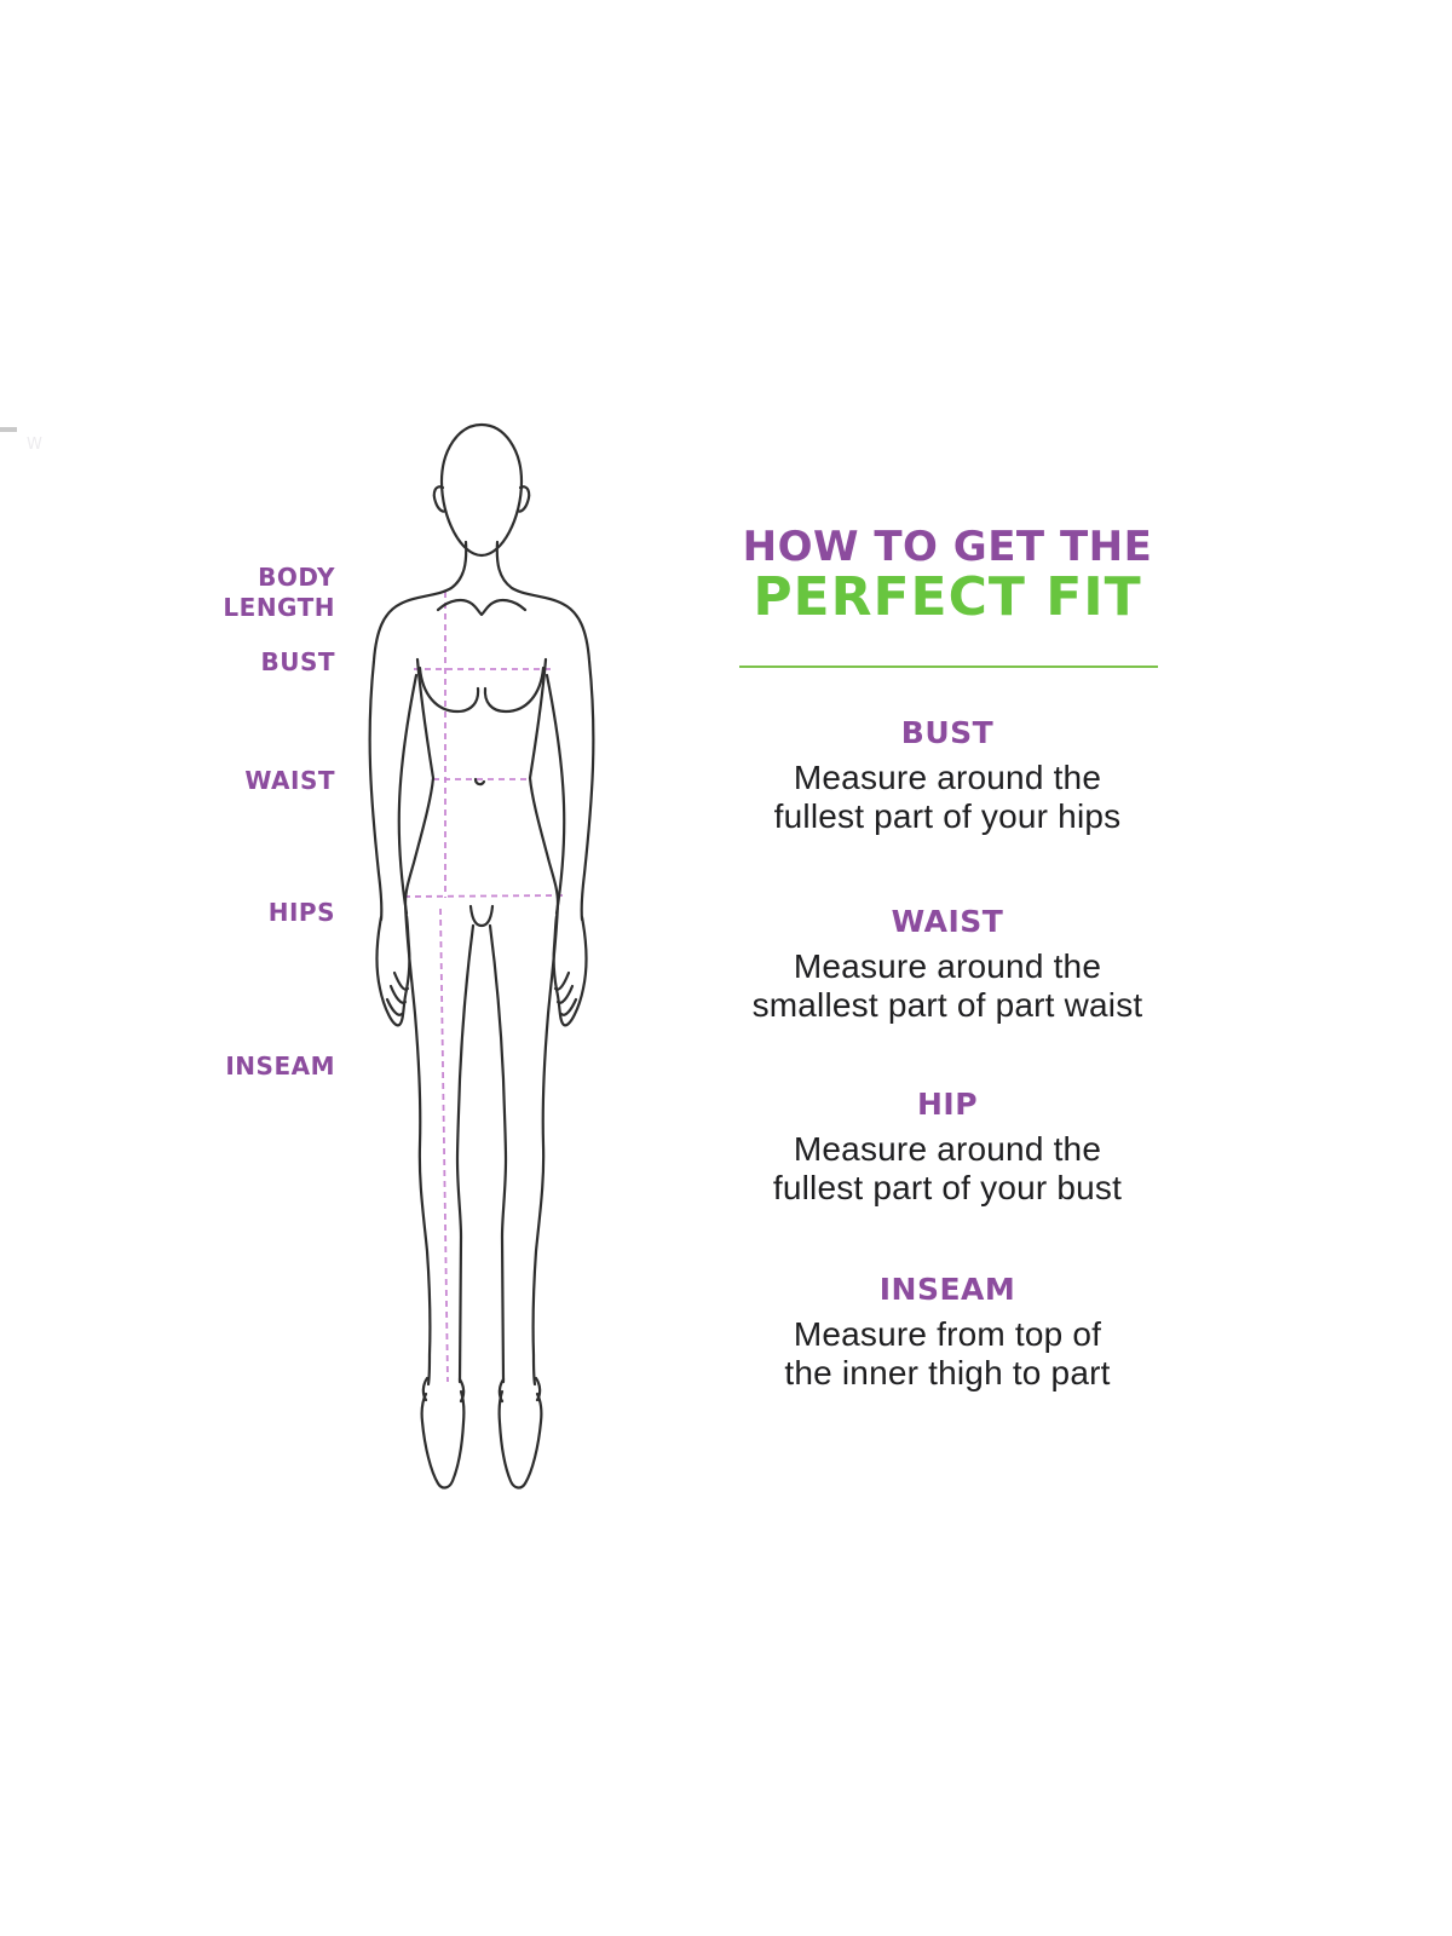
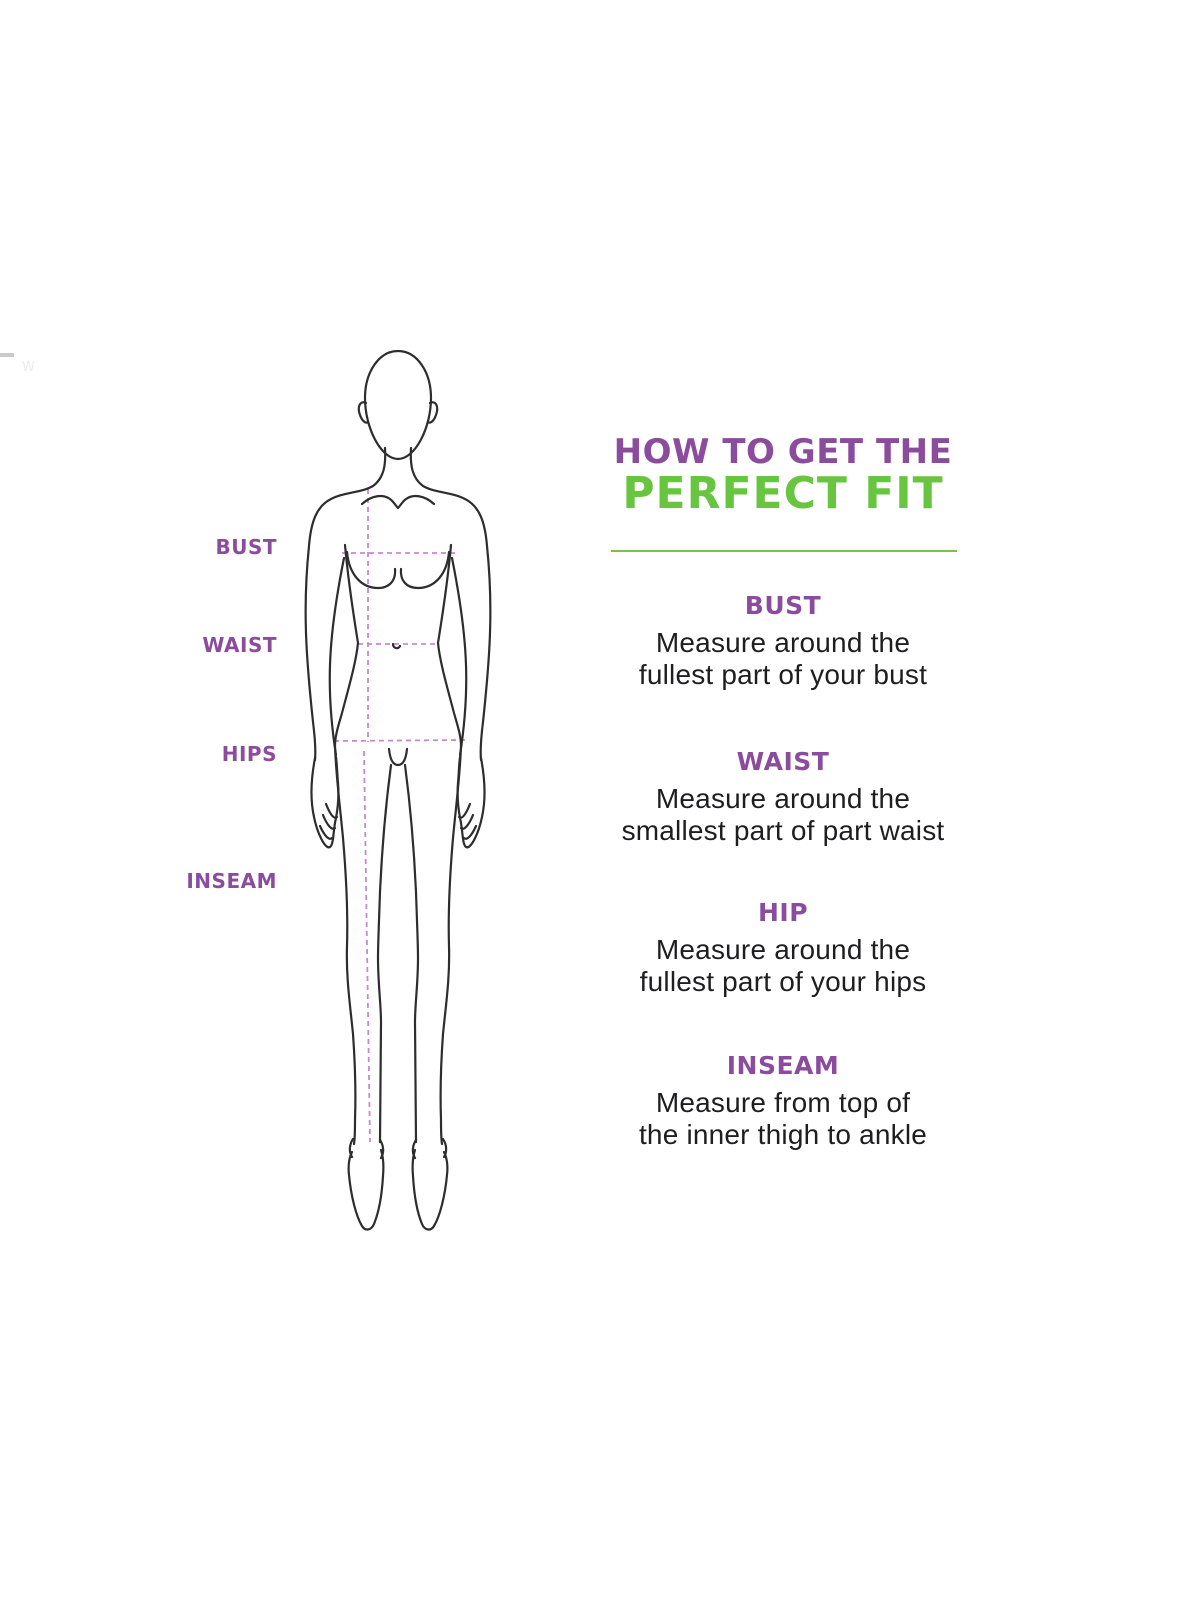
- BODY
- LENGTH
  BUST
  WAIST
  HIPS
  INSEAM
  HOW TO GET THE
  PERFECT FIT
  BUST
  Measure around the
- fullest part of your hips
+ fullest part of your bust
  WAIST
  Measure around the
  smallest part of part waist
  HIP
  Measure around the
- fullest part of your bust
+ fullest part of your hips
  INSEAM
  Measure from top of
- the inner thigh to part
+ the inner thigh to ankle
